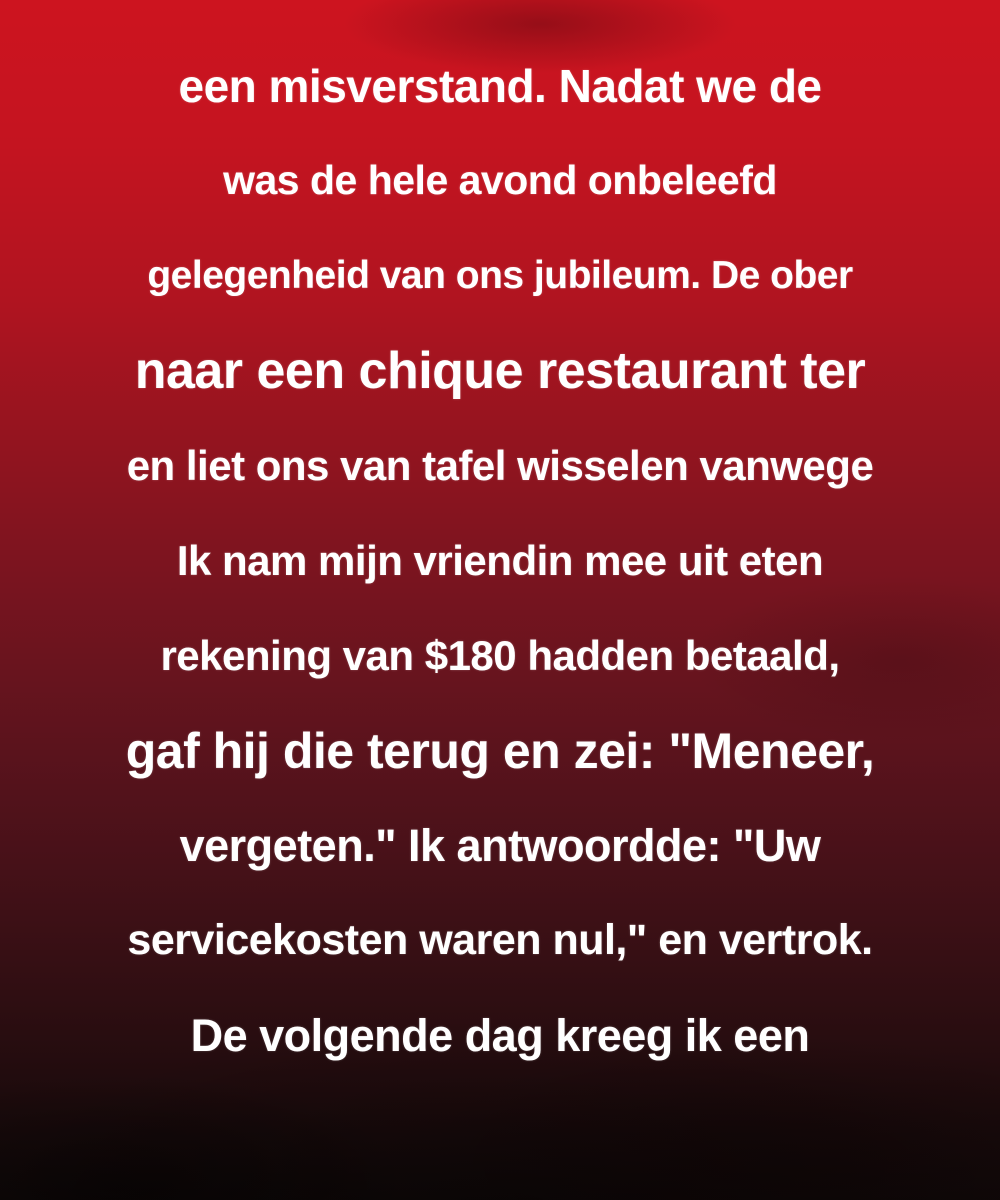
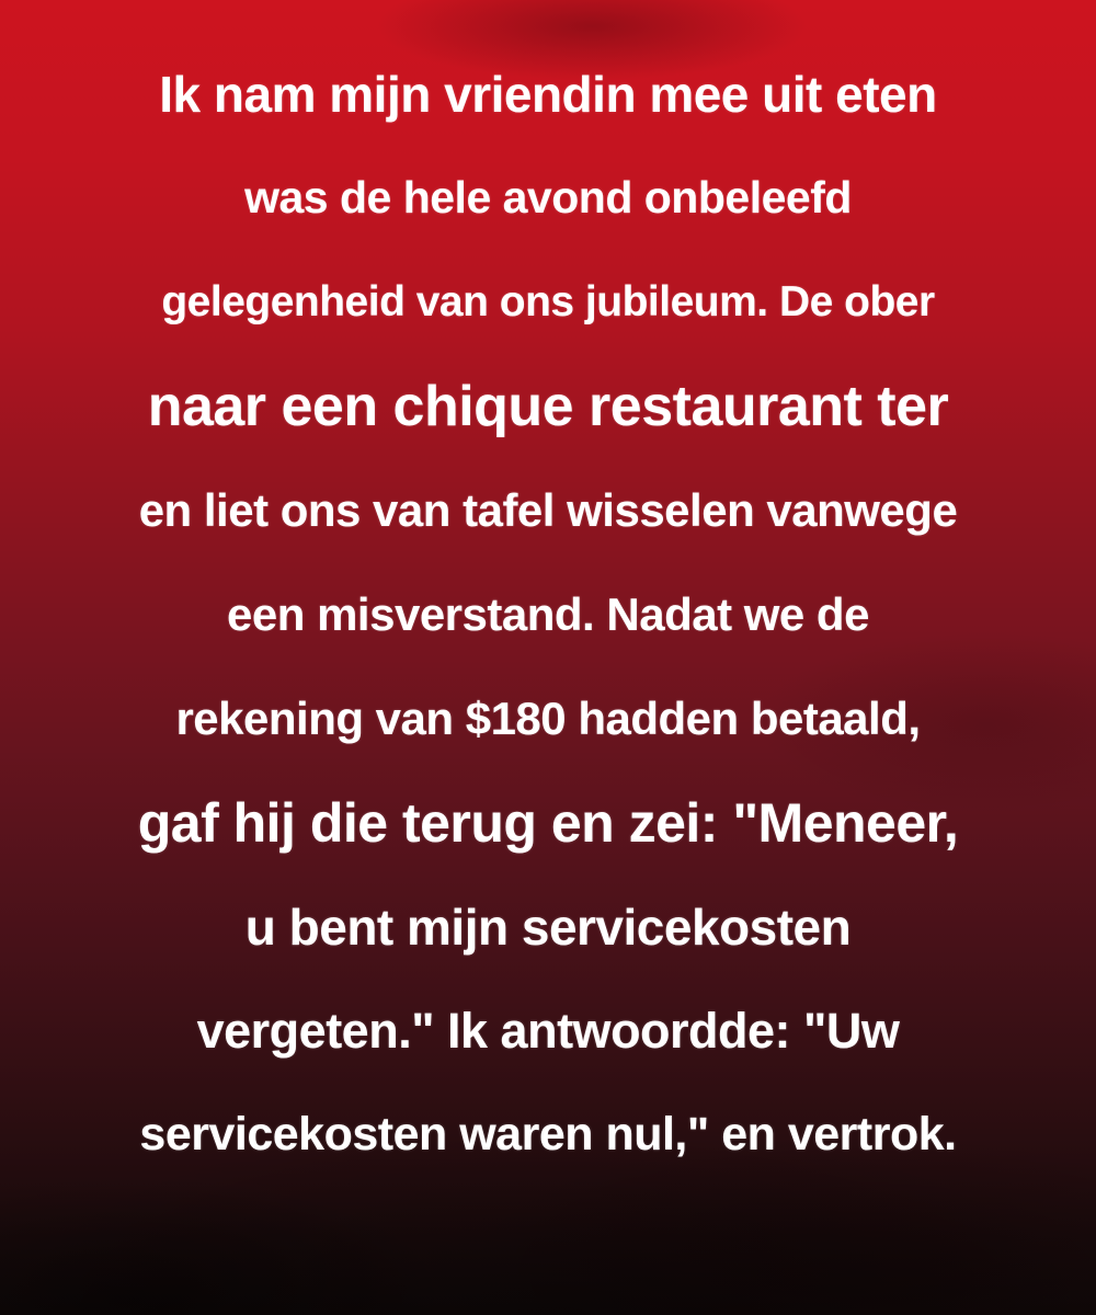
- een misverstand. Nadat we de
+ Ik nam mijn vriendin mee uit eten
  was de hele avond onbeleefd
  gelegenheid van ons jubileum. De ober
  naar een chique restaurant ter
  en liet ons van tafel wisselen vanwege
- Ik nam mijn vriendin mee uit eten
+ een misverstand. Nadat we de
  rekening van $180 hadden betaald,
  gaf hij die terug en zei: "Meneer,
+ u bent mijn servicekosten
  vergeten." Ik antwoordde: "Uw
  servicekosten waren nul," en vertrok.
- De volgende dag kreeg ik een
